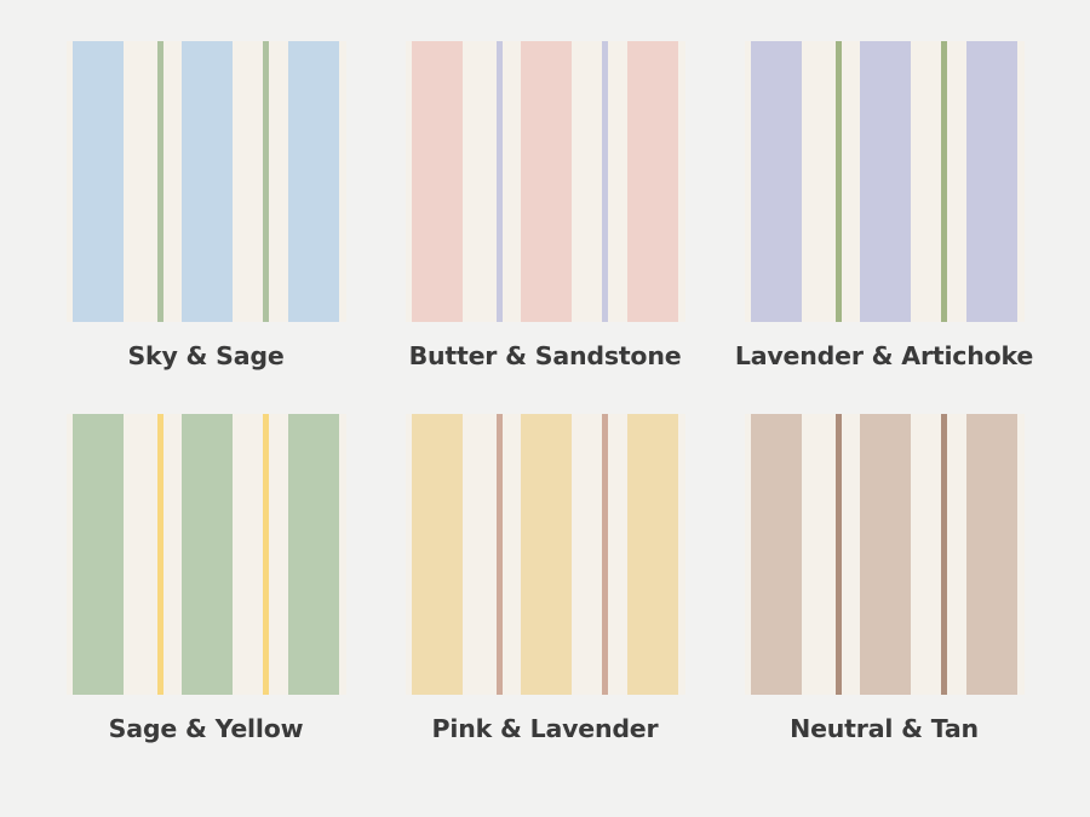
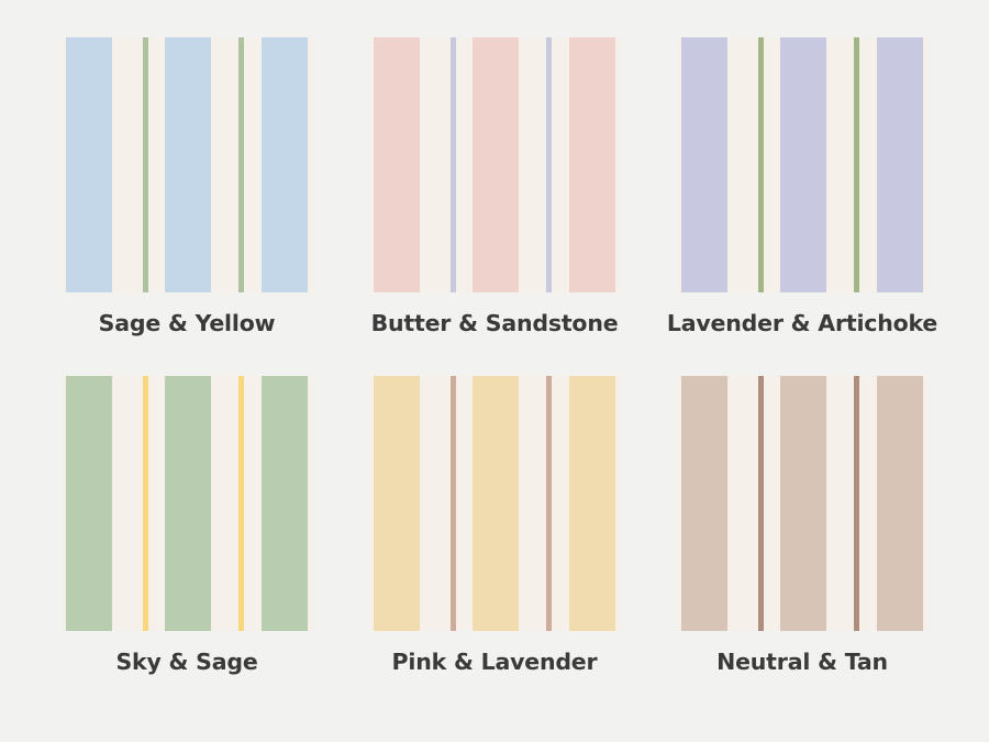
- Sky & Sage
+ Sage & Yellow
  Butter & Sandstone
  Lavender & Artichoke
- Sage & Yellow
+ Sky & Sage
  Pink & Lavender
  Neutral & Tan
